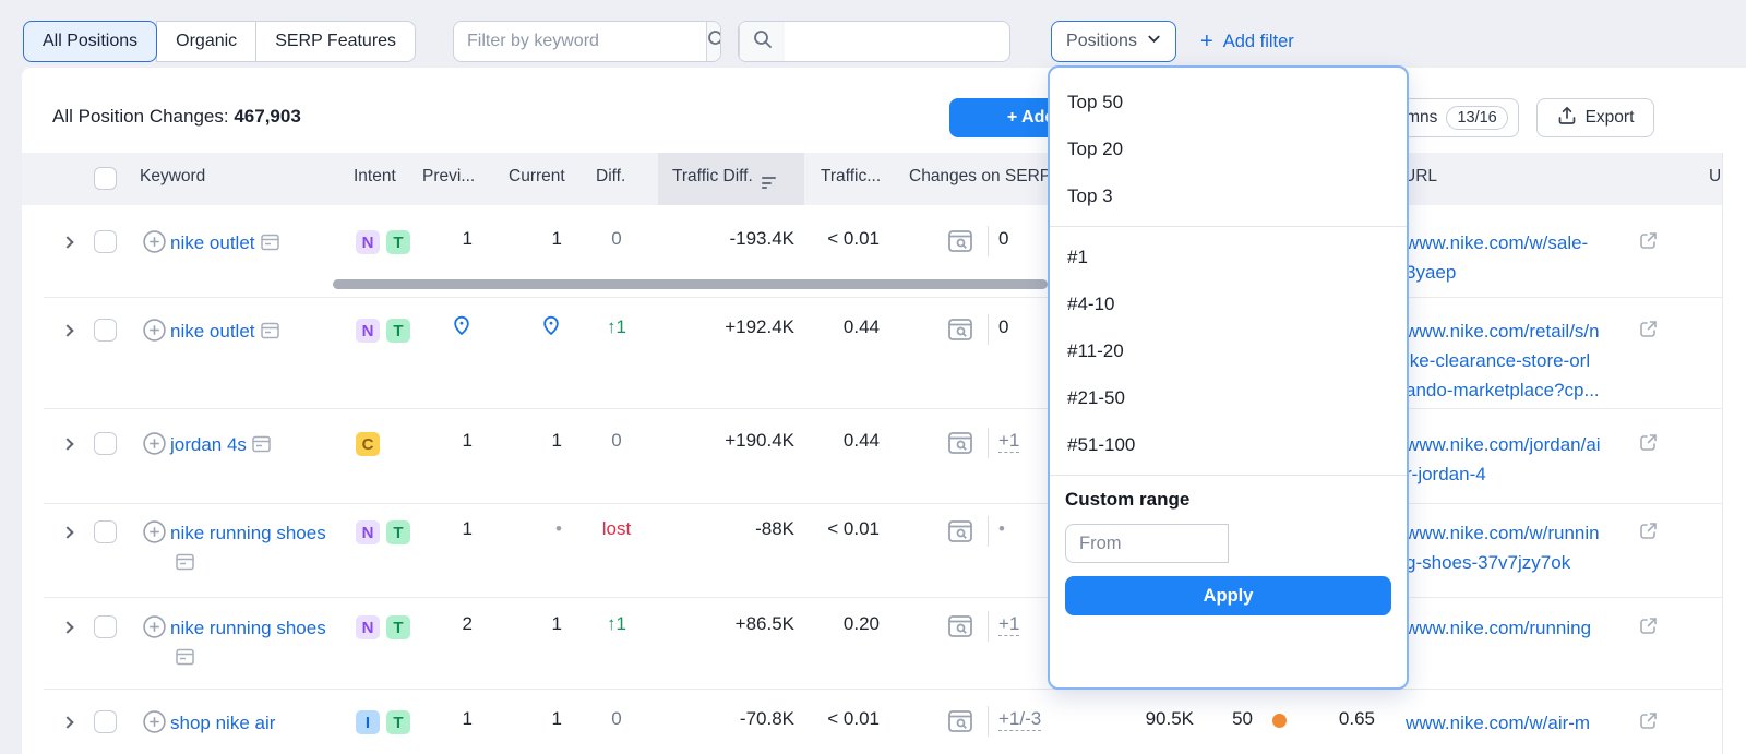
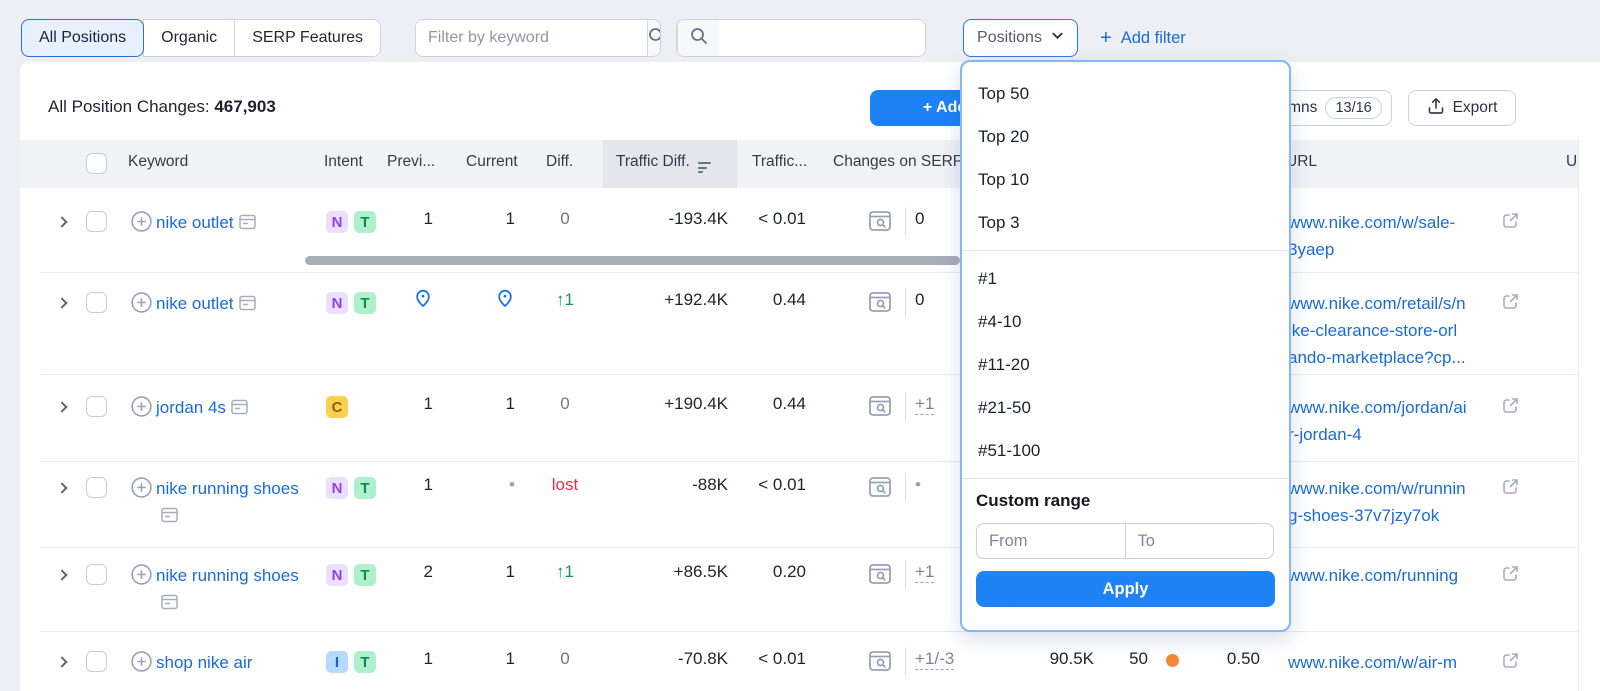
  All Positions
  Organic
  SERP Features
  Filter by keyword
  Positions
  +
  Add filter
  All Position Changes: 467,903
  + Ad
  13/16
  Export
  Keyword
  Intent
  Previ...
  Current
  Diff.
  Traffic Diff.
  Traffic...
  Changes on SERP
  URL
  U
  nike outlet
  N
  T
  1
  1
  0
  -193.4K
  < 0.01
  0
  www.nike.com/w/sale-
  3yaep
  nike outlet
  N
  T
  ↑1
  +192.4K
  0.44
  0
  www.nike.com/retail/s/n
  ke-clearance-store-orl
  ando-marketplace?cp...
  jordan 4s
  C
  1
  1
  0
  +190.4K
  0.44
  +1
  www.nike.com/jordan/ai
  -jordan-4
  nike running shoes
  N
  T
  1
  •
  lost
  -88K
  < 0.01
  •
  www.nike.com/w/runnin
  g-shoes-37v7jzy7ok
  nike running shoes
  N
  T
  2
  1
  ↑1
  +86.5K
  0.20
  +1
  www.nike.com/running
  shop nike air
  I
  T
  1
  1
  0
  -70.8K
  < 0.01
  +1/-3
  90.5K
  50
- 0.65
+ 0.50
  www.nike.com/w/air-m
  Top 50
  Top 20
+ Top 10
  Top 3
  #1
  #4-10
  #11-20
  #21-50
  #51-100
  Custom range
  From
+ To
  Apply
